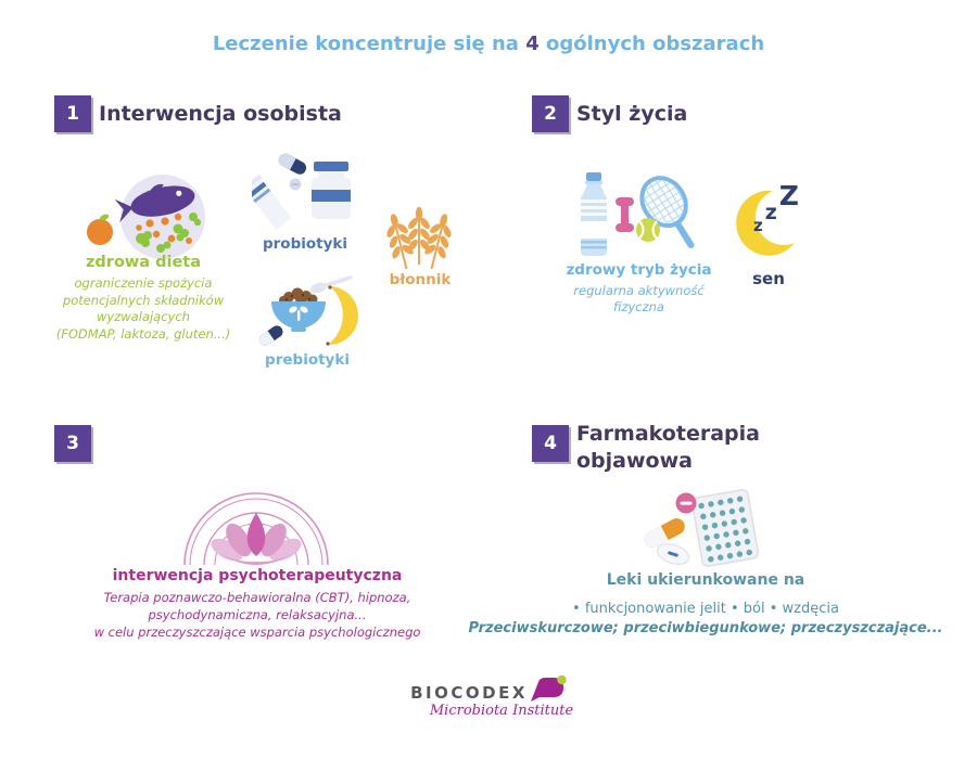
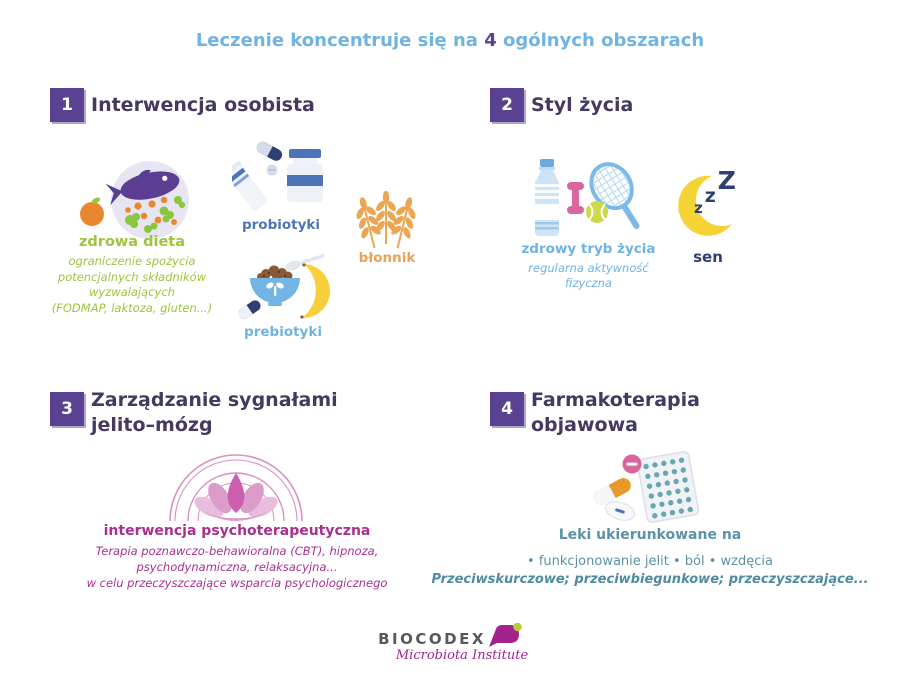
  Leczenie koncentruje się na 4 ogólnych obszarach
  1
  Interwencja osobista
  zdrowa dieta
  ograniczenie spożycia
  potencjalnych składników
  wyzwalających
  (FODMAP, laktoza, gluten...)
  probiotyki
  błonnik
  prebiotyki
  2
  Styl życia
  zdrowy tryb życia
  regularna aktywność
  fizyczna
  zzZ
  sen
  3
+ Zarządzanie sygnałami
+ jelito–mózg
  interwencja psychoterapeutyczna
  Terapia poznawczo-behawioralna (CBT), hipnoza,
  psychodynamiczna, relaksacyjna...
  w celu przeczyszczające wsparcia psychologicznego
  4
  Farmakoterapia
  objawowa
  Leki ukierunkowane na
  • funkcjonowanie jelit • ból • wzdęcia
  Przeciwskurczowe; przeciwbiegunkowe; przeczyszczające...
  BIOCODEX
  Microbiota Institute
